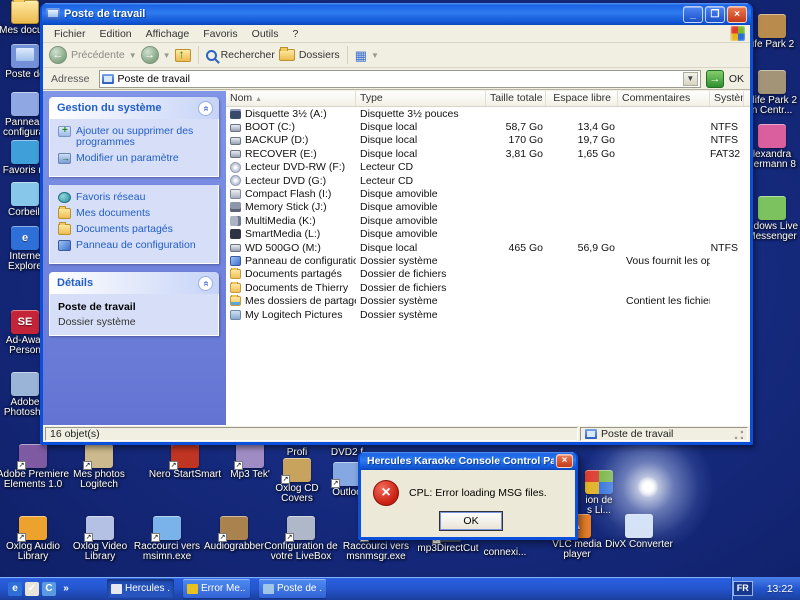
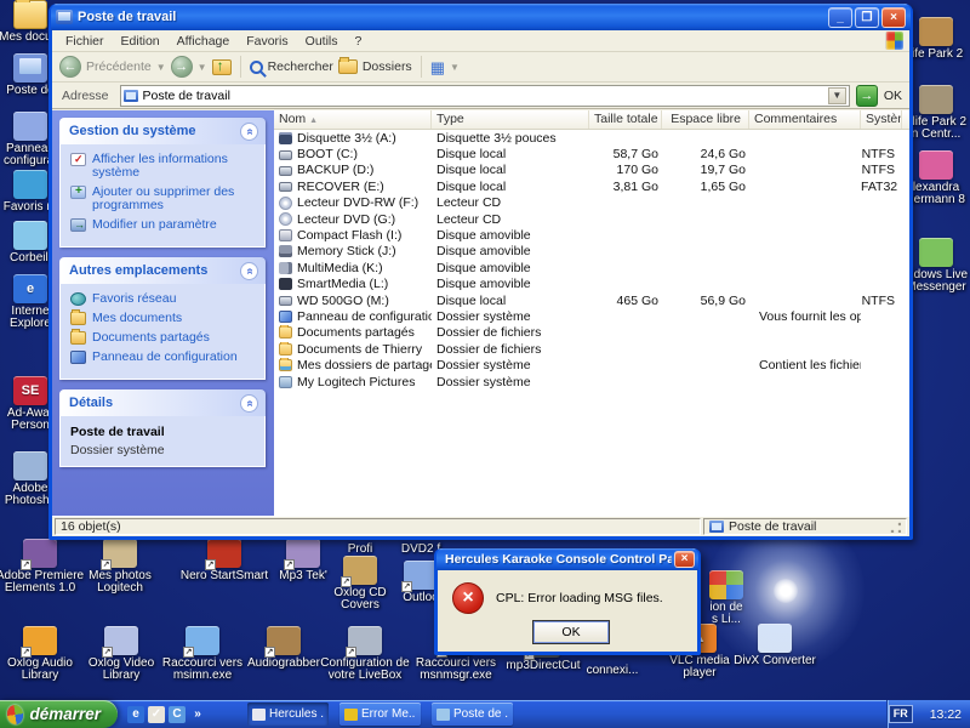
  Mes doc
  Poste d
  Pannea
  configur
  Favoris
  Corbeil
  e
  Interne
  Explor
  SE
  Ad-Awa
  Person
  Adobe
  Photosh
  ife Park 2
  life Park 2
  n Centr...
  lexandra
  ermann 8
  dows Live
  essenger
  Adobe Premiere
  Elements 1.0
  Mes photos
  Logitech
  Nero StartSmart
  Mp3 Tek'
  Profi
  DVD2
  Oxlog CD
  Covers
  Outlo
  Oxlog Audio
  Library
  Oxlog Video
  Library
  Raccourci vers
  msimn.exe
  Audiograbber
  Configuration de
  votre LiveBox
  Raccourci vers
  msnmsgr.exe
  mp3DirectCut
  connexi...
  VLC media
  player
  Poste de travail
  _
  ❐
  ×
  Fichier
  Edition
  Affichage
  Favoris
  Outils
  ?
  ←
  Précédente
  ▼
  →
  ▼
  Rechercher
  Dossiers
  ▦
  ▼
  Adresse
  Poste de travail
  ▼
  →
  OK
  Gestion du système
+ Afficher les informations système
  Ajouter ou supprimer des programmes
  Modifier un paramètre
+ Autres emplacements
  Favoris réseau
  Mes documents
  Documents partagés
  Panneau de configuration
  Détails
  Poste de travail
  Dossier système
  Nom
  Type
  Taille totale
  Espace libre
  Commentaires
  Systè
  Disquette 3½ (A:)
  Disquette 3½ pouces
  BOOT (C:)
  Disque local
  58,7 Go
- 13,4 Go
+ 24,6 Go
  NTFS
  BACKUP (D:)
  Disque local
  170 Go
  19,7 Go
  NTFS
  RECOVER (E:)
  Disque local
  3,81 Go
  1,65 Go
  FAT32
  Lecteur DVD-RW (F:)
  Lecteur CD
  Lecteur DVD (G:)
  Lecteur CD
  Compact Flash (I:)
  Disque amovible
  Memory Stick (J:)
  Disque amovible
  MultiMedia (K:)
  Disque amovible
  SmartMedia (L:)
  Disque amovible
  WD 500GO (M:)
  Disque local
  465 Go
  56,9 Go
  NTFS
  Panneau de configuratio
  Dossier système
  Vous fournit les op
  Documents partagés
  Dossier de fichiers
  Documents de Thierry
  Dossier de fichiers
  Mes dossiers de partag
  Dossier système
  Contient les fichie
  My Logitech Pictures
  Dossier système
  16 objet(s)
  Poste de travail
  Hercules Karaoke Console Control Pa
  ×
  ×
  CPL: Error loading MSG files.
  OK
+ démarrer
  e
  ✓
  C
  »
  Hercules .
  Error Me..
  Poste de .
  FR
  13:22
